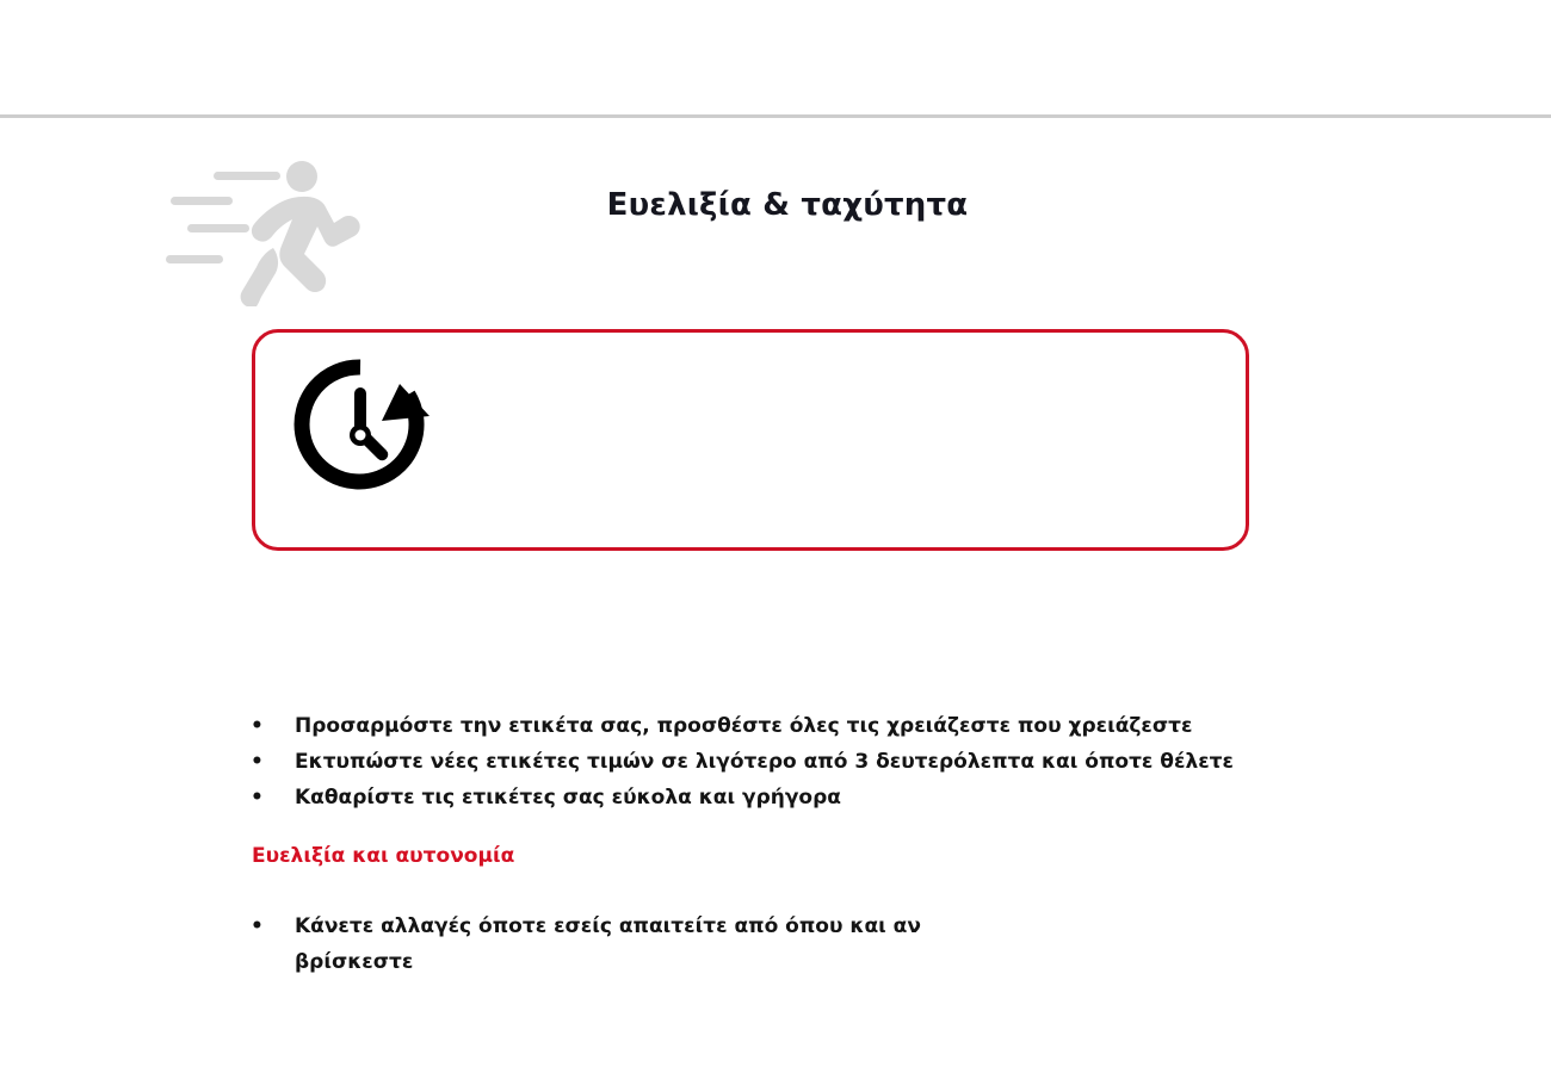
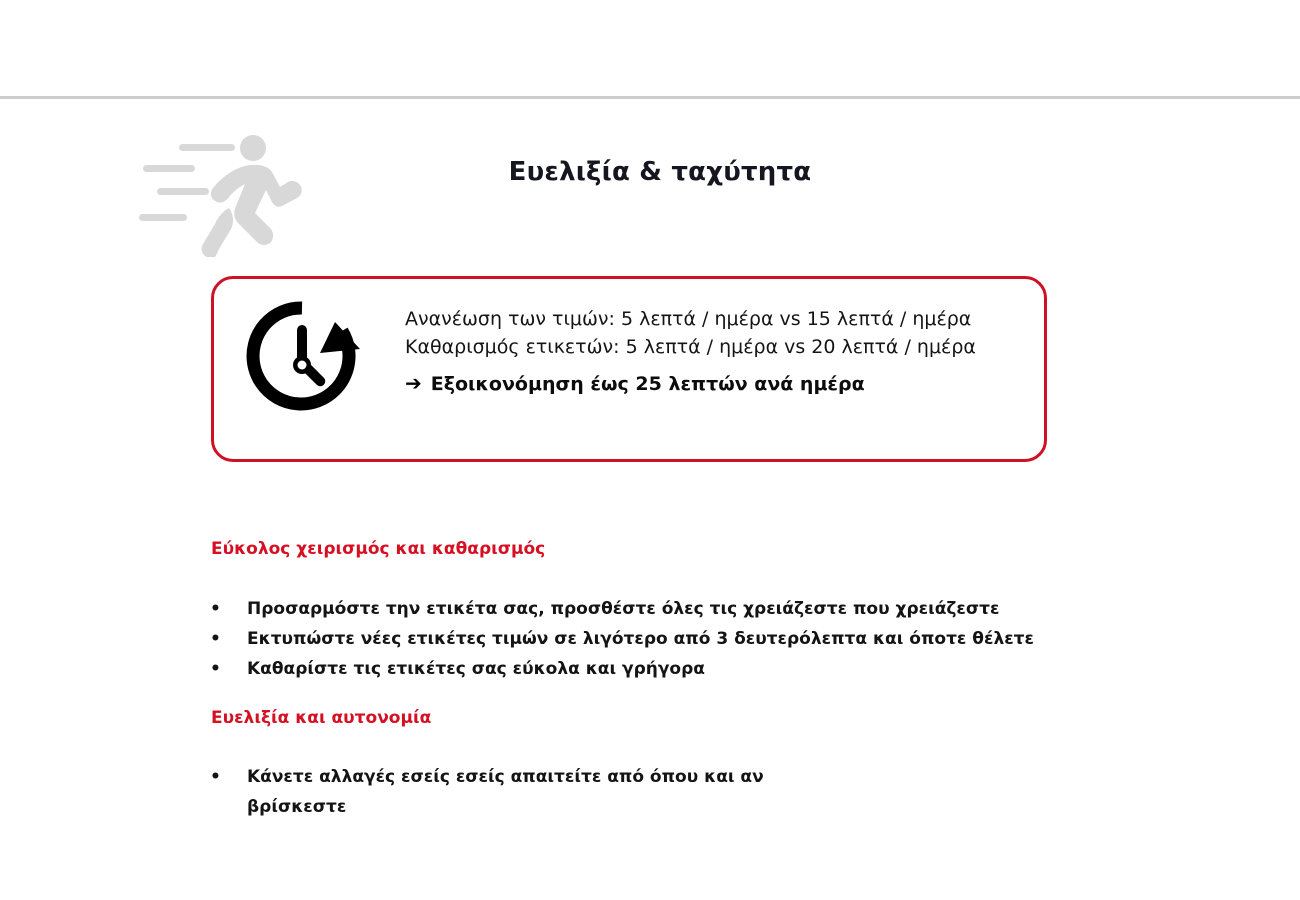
  Ευελιξία & ταχύτητα
+ Ανανέωση των τιμών: 5 λεπτά / ημέρα vs 15 λεπτά / ημέρα
+ Καθαρισμός ετικετών: 5 λεπτά / ημέρα vs 20 λεπτά / ημέρα
+ ➔
+ Εξοικονόμηση έως 25 λεπτών ανά ημέρα
+ Εύκολος χειρισμός και καθαρισμός
  •
  Προσαρμόστε την ετικέτα σας, προσθέστε όλες τις χρειάζεστε που χρειάζεστε
  •
  Εκτυπώστε νέες ετικέτες τιμών σε λιγότερο από 3 δευτερόλεπτα και όποτε θέλετε
  •
  Καθαρίστε τις ετικέτες σας εύκολα και γρήγορα
  Ευελιξία και αυτονομία
  •
- Κάνετε αλλαγές όποτε εσείς απαιτείτε από όπου και αν βρίσκεστε
+ Κάνετε αλλαγές εσείς εσείς απαιτείτε από όπου και αν βρίσκεστε
